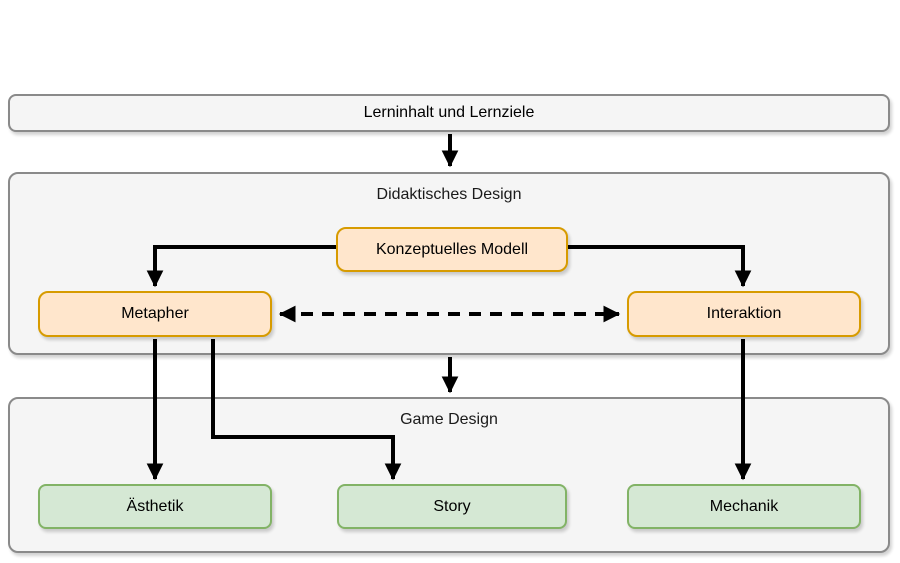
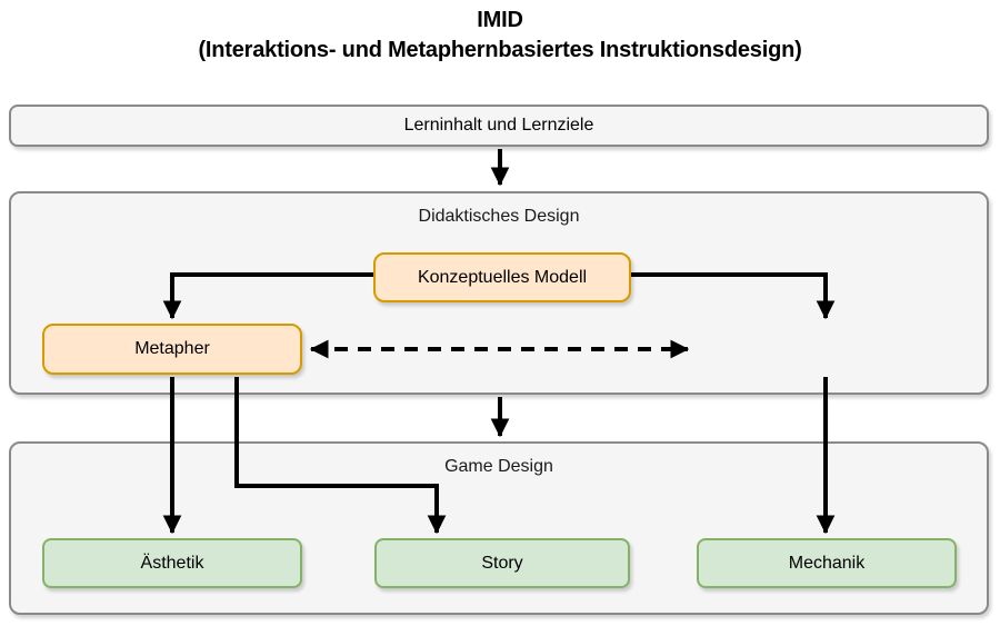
+ IMID
+ (Interaktions- und Metaphernbasiertes Instruktionsdesign)
  Lerninhalt und Lernziele
  Didaktisches Design
  Konzeptuelles Modell
  Metapher
- Interaktion
  Game Design
  Ästhetik
  Story
  Mechanik
